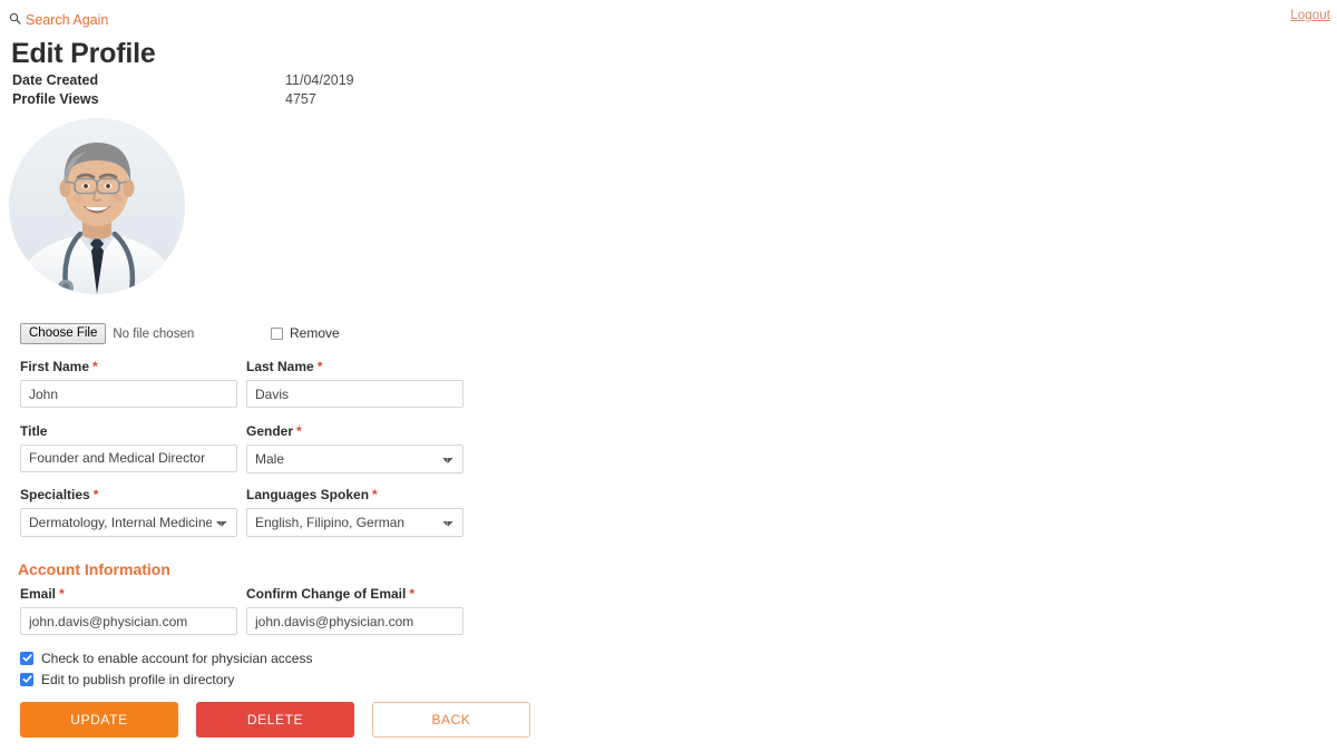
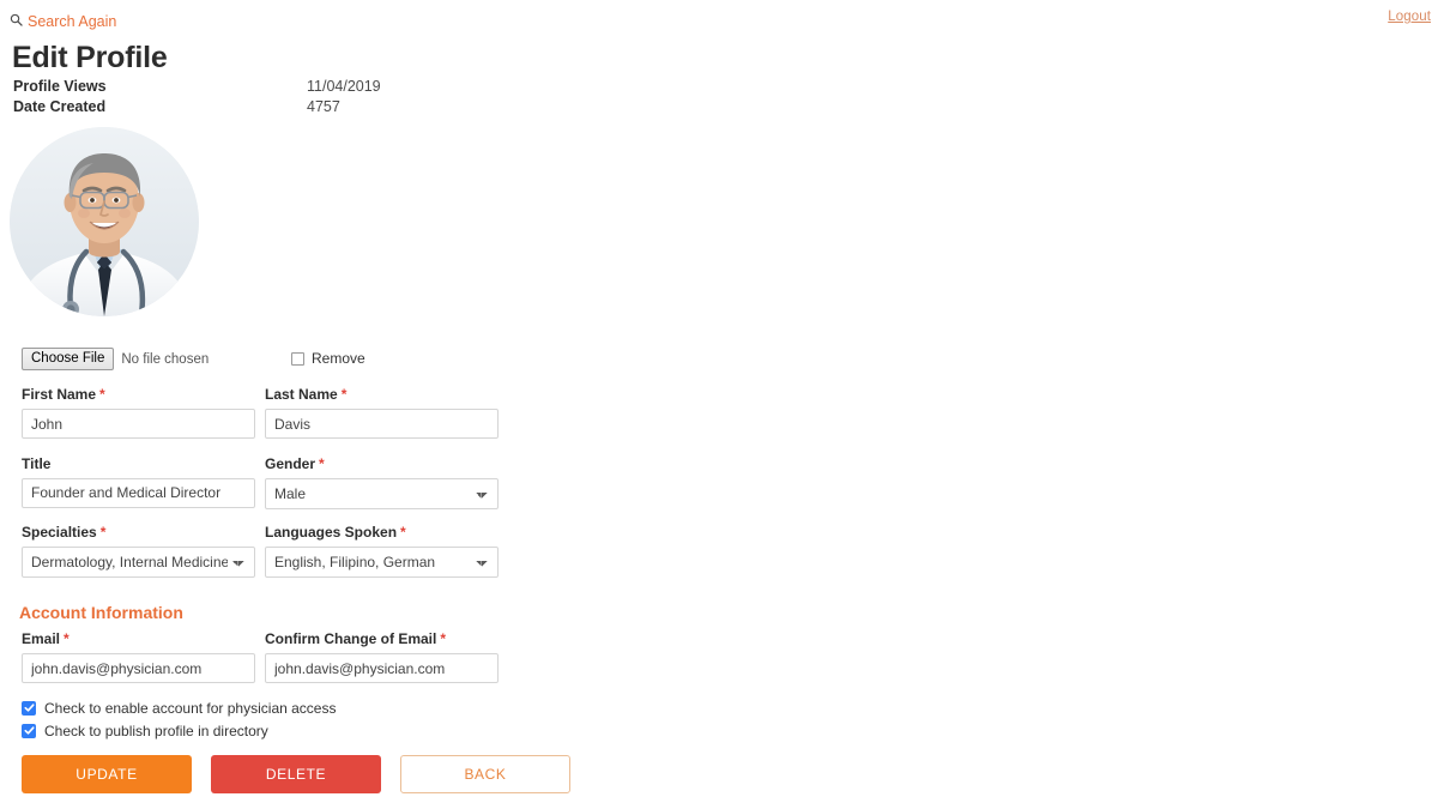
  Search Again
  Logout
  Edit Profile
- Date Created
+ Profile Views
  11/04/2019
- Profile Views
+ Date Created
  4757
  Choose File
  No file chosen
  Remove
  First Name *
  John
  Last Name *
  Davis
  Title
  Founder and Medical Director
  Gender *
  Male
  Specialties *
  Dermatology, Internal Medicine
  Languages Spoken *
  English, Filipino, German
  Account Information
  Email *
  john.davis@physician.com
  Confirm Change of Email *
  john.davis@physician.com
  Check to enable account for physician access
- Edit to publish profile in directory
+ Check to publish profile in directory
  UPDATE
  DELETE
  BACK
